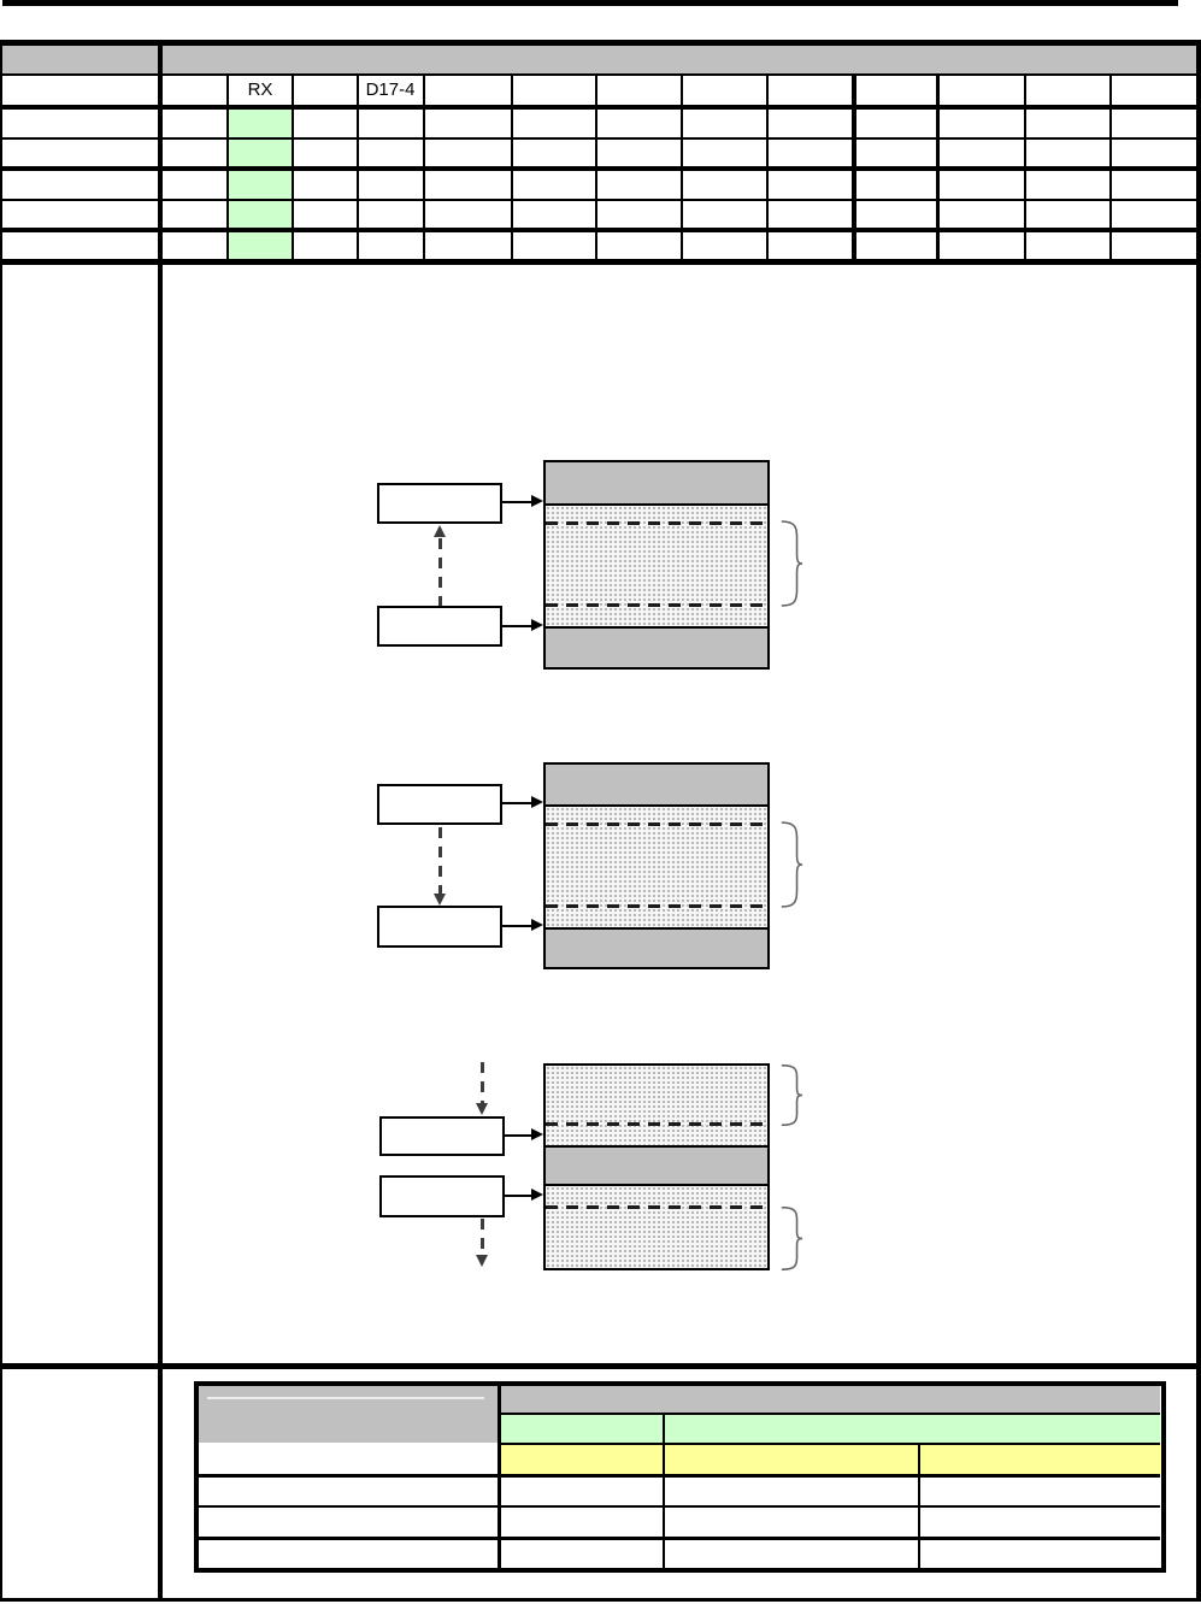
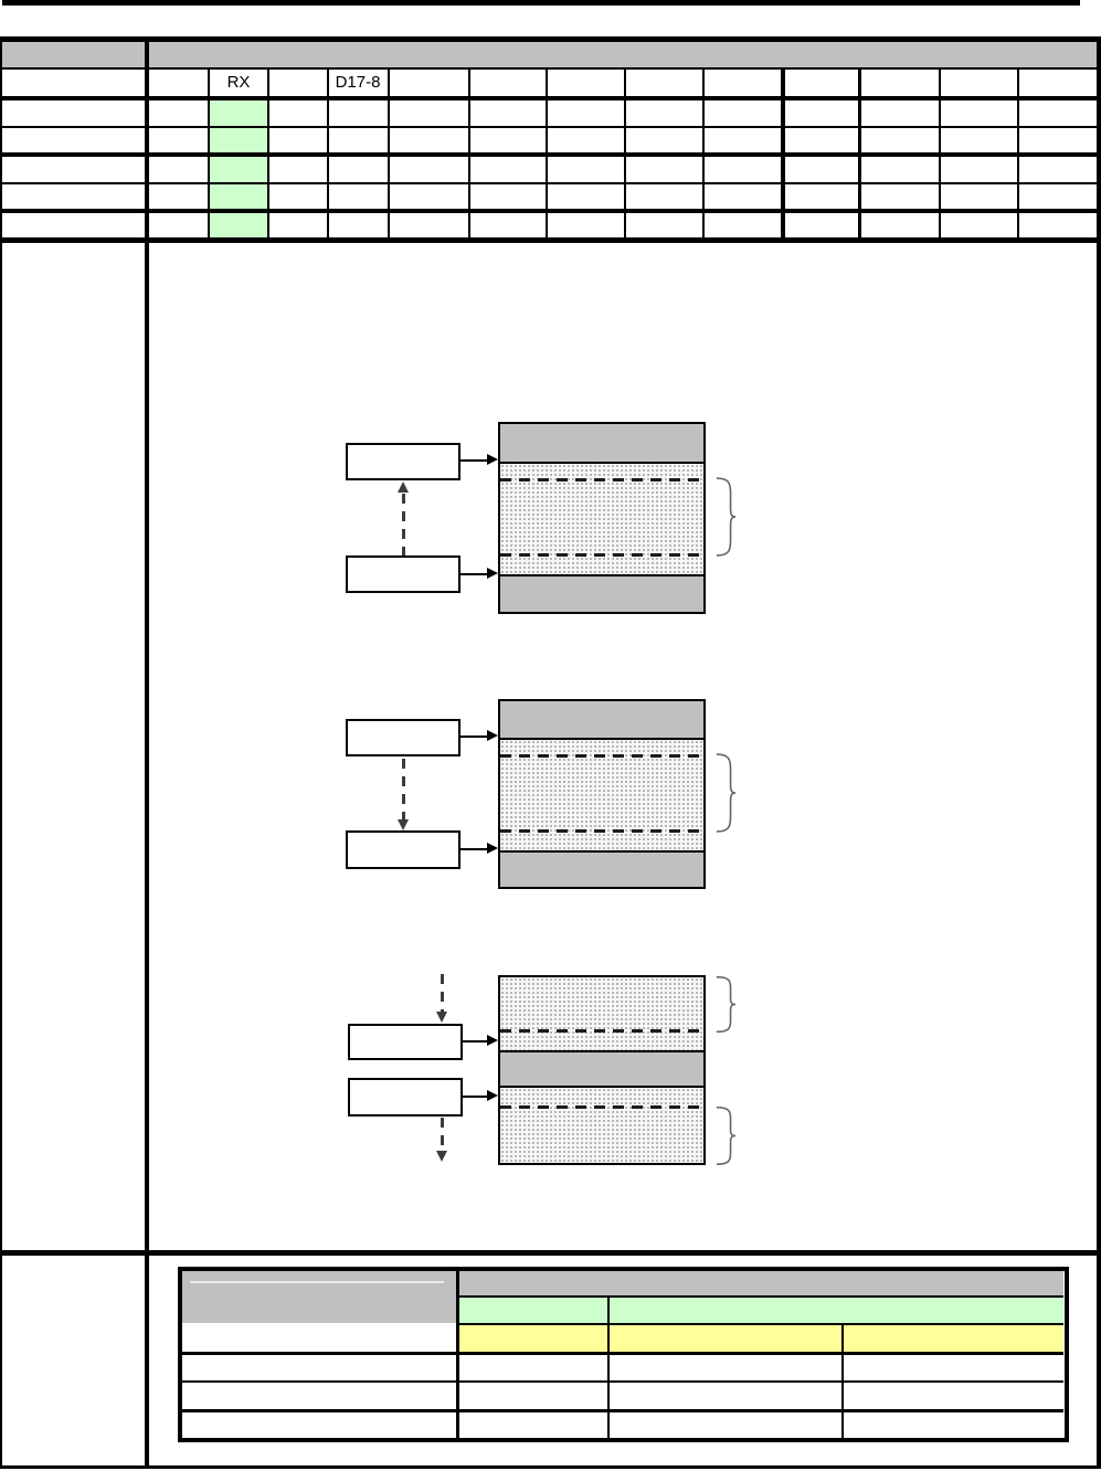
  RX
- D17-4
+ D17-8
